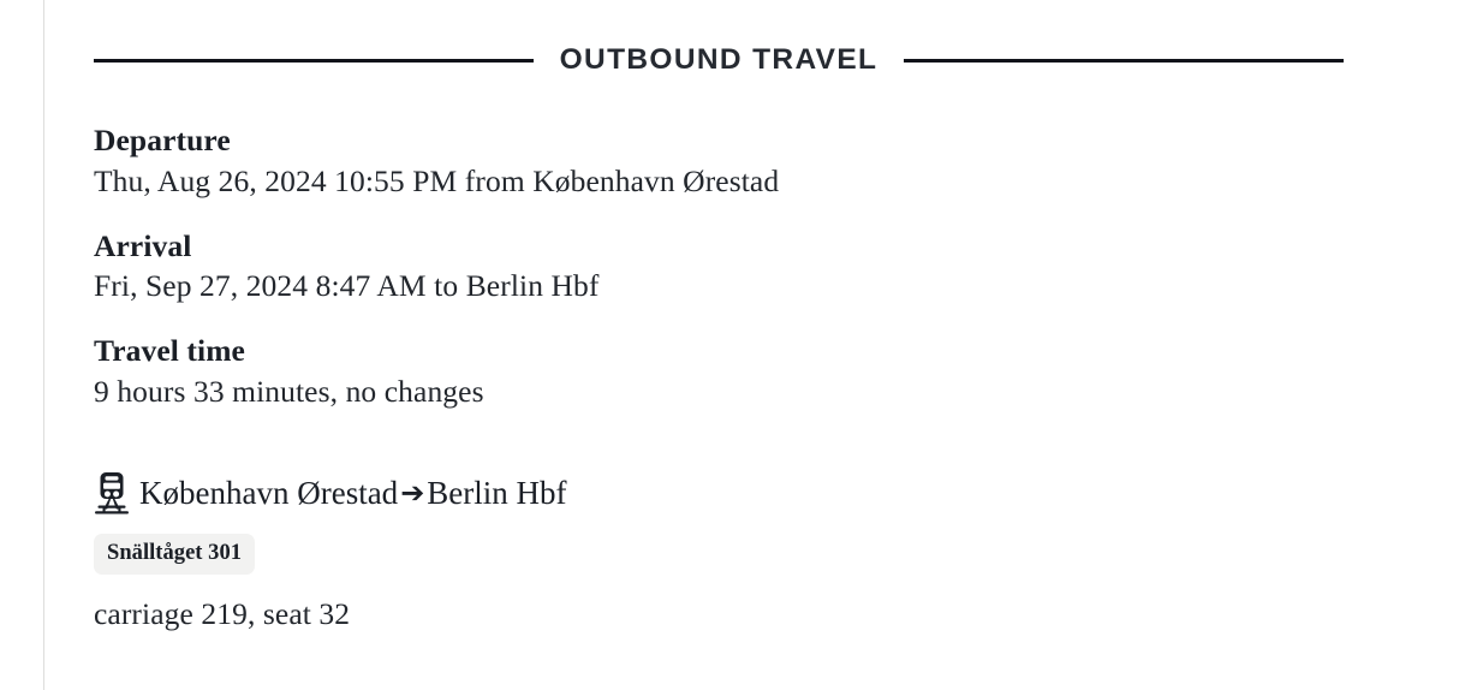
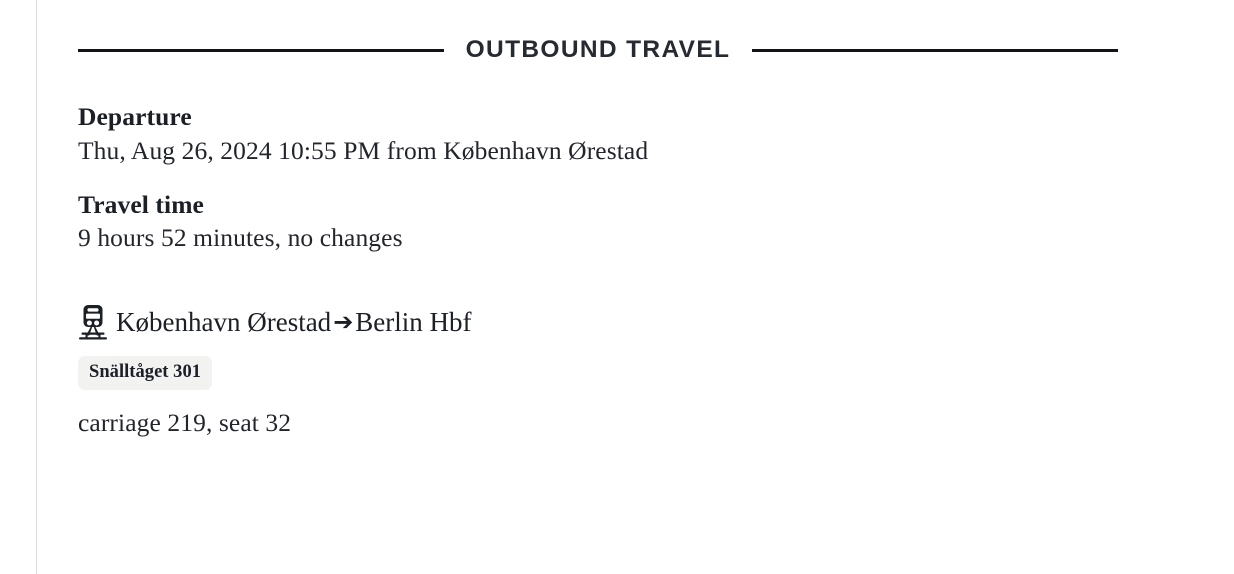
  OUTBOUND TRAVEL
  Departure
  Thu, Aug 26, 2024 10:55 PM from København Ørestad
- Arrival
- Fri, Sep 27, 2024 8:47 AM to Berlin Hbf
  Travel time
- 9 hours 33 minutes, no changes
+ 9 hours 52 minutes, no changes
  København Ørestad➔Berlin Hbf
  Snälltåget 301
  carriage 219, seat 32
